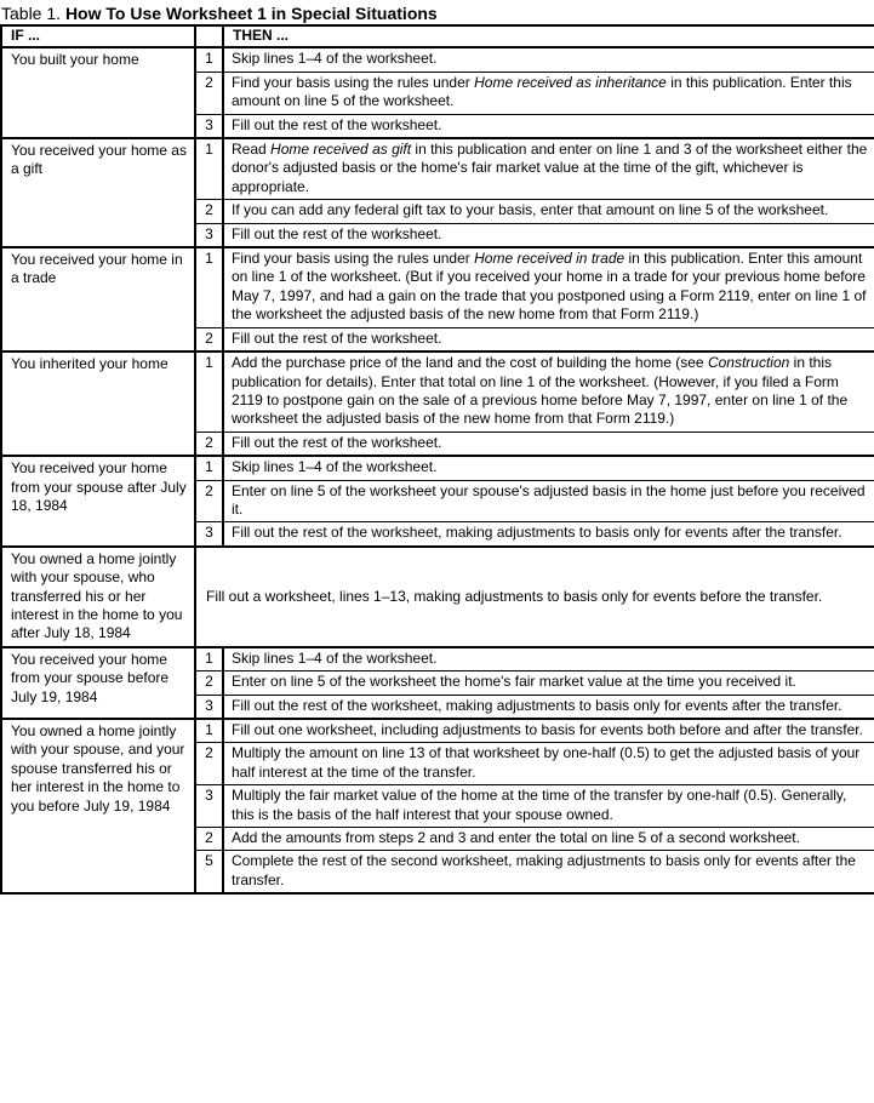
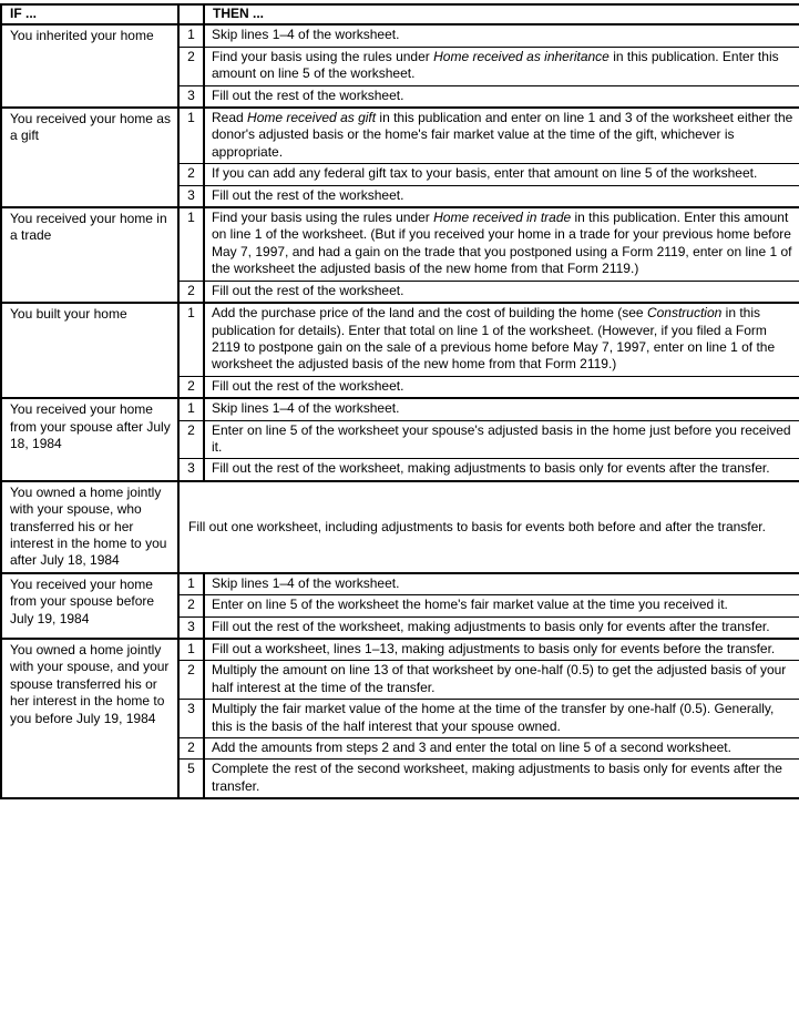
- Table 1. How To Use Worksheet 1 in Special Situations
  IF ...		THEN ...
- You built your home	1	Skip lines 1–4 of the worksheet.
+ You inherited your home	1	Skip lines 1–4 of the worksheet.
  2	Find your basis using the rules under Home received as inheritance in this publication. Enter this amount on line 5 of the worksheet.
  3	Fill out the rest of the worksheet.
  You received your home as a gift	1	Read Home received as gift in this publication and enter on line 1 and 3 of the worksheet either the donor's adjusted basis or the home's fair market value at the time of the gift, whichever is appropriate.
  2	If you can add any federal gift tax to your basis, enter that amount on line 5 of the worksheet.
  3	Fill out the rest of the worksheet.
  You received your home in a trade	1	Find your basis using the rules under Home received in trade in this publication. Enter this amount on line 1 of the worksheet. (But if you received your home in a trade for your previous home before May 7, 1997, and had a gain on the trade that you postponed using a Form 2119, enter on line 1 of the worksheet the adjusted basis of the new home from that Form 2119.)
  2	Fill out the rest of the worksheet.
- You inherited your home	1	Add the purchase price of the land and the cost of building the home (see Construction in this publication for details). Enter that total on line 1 of the worksheet. (However, if you filed a Form 2119 to postpone gain on the sale of a previous home before May 7, 1997, enter on line 1 of the worksheet the adjusted basis of the new home from that Form 2119.)
+ You built your home	1	Add the purchase price of the land and the cost of building the home (see Construction in this publication for details). Enter that total on line 1 of the worksheet. (However, if you filed a Form 2119 to postpone gain on the sale of a previous home before May 7, 1997, enter on line 1 of the worksheet the adjusted basis of the new home from that Form 2119.)
  2	Fill out the rest of the worksheet.
  You received your home from your spouse after July 18, 1984	1	Skip lines 1–4 of the worksheet.
  2	Enter on line 5 of the worksheet your spouse's adjusted basis in the home just before you received it.
  3	Fill out the rest of the worksheet, making adjustments to basis only for events after the transfer.
- You owned a home jointly with your spouse, who transferred his or her interest in the home to you after July 18, 1984	Fill out a worksheet, lines 1–13, making adjustments to basis only for events before the transfer.
+ You owned a home jointly with your spouse, who transferred his or her interest in the home to you after July 18, 1984	Fill out one worksheet, including adjustments to basis for events both before and after the transfer.
  You received your home from your spouse before July 19, 1984	1	Skip lines 1–4 of the worksheet.
  2	Enter on line 5 of the worksheet the home's fair market value at the time you received it.
  3	Fill out the rest of the worksheet, making adjustments to basis only for events after the transfer.
- You owned a home jointly with your spouse, and your spouse transferred his or her interest in the home to you before July 19, 1984	1	Fill out one worksheet, including adjustments to basis for events both before and after the transfer.
+ You owned a home jointly with your spouse, and your spouse transferred his or her interest in the home to you before July 19, 1984	1	Fill out a worksheet, lines 1–13, making adjustments to basis only for events before the transfer.
  2	Multiply the amount on line 13 of that worksheet by one-half (0.5) to get the adjusted basis of your half interest at the time of the transfer.
  3	Multiply the fair market value of the home at the time of the transfer by one-half (0.5). Generally, this is the basis of the half interest that your spouse owned.
  2	Add the amounts from steps 2 and 3 and enter the total on line 5 of a second worksheet.
  5	Complete the rest of the second worksheet, making adjustments to basis only for events after the transfer.
